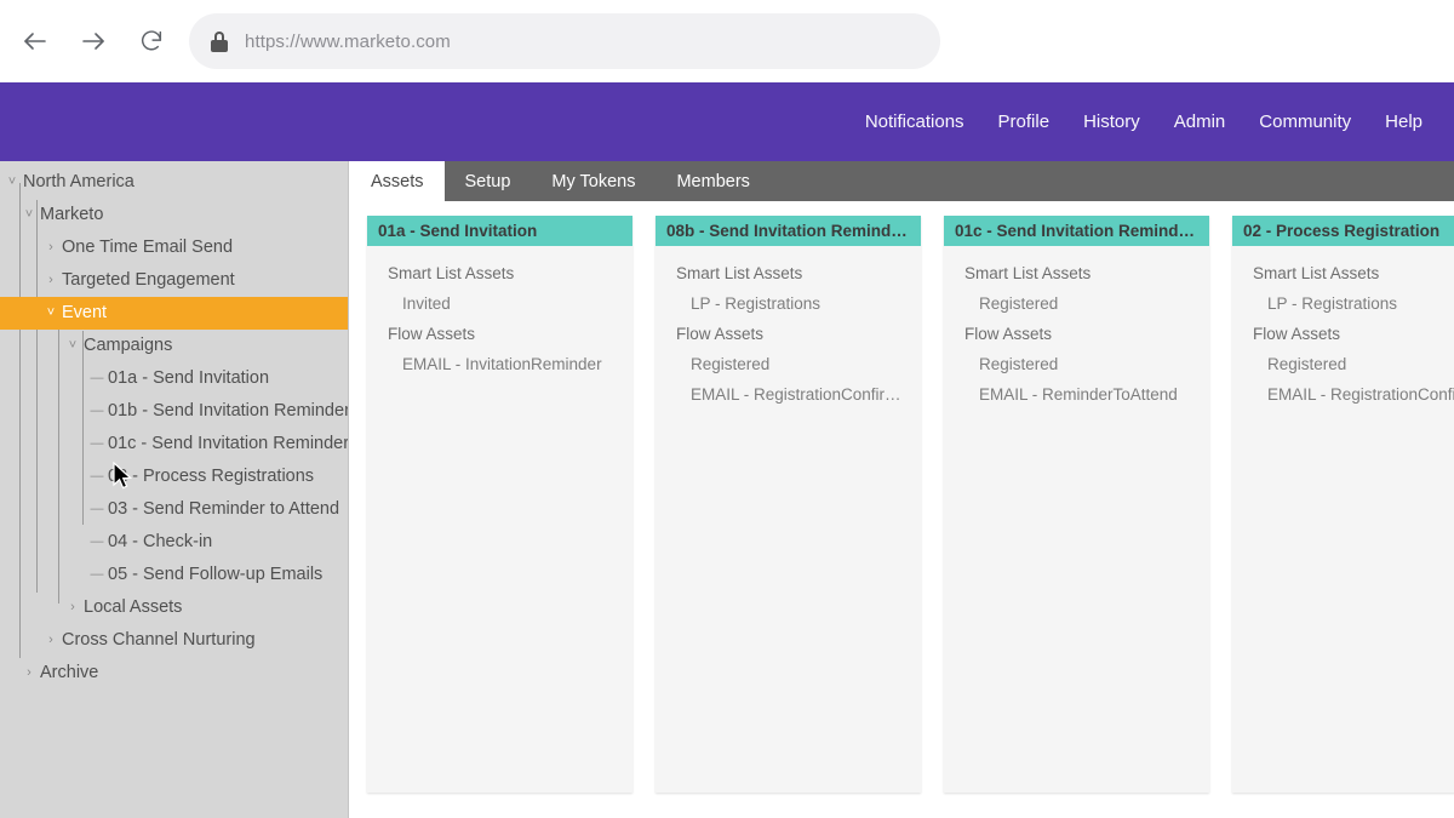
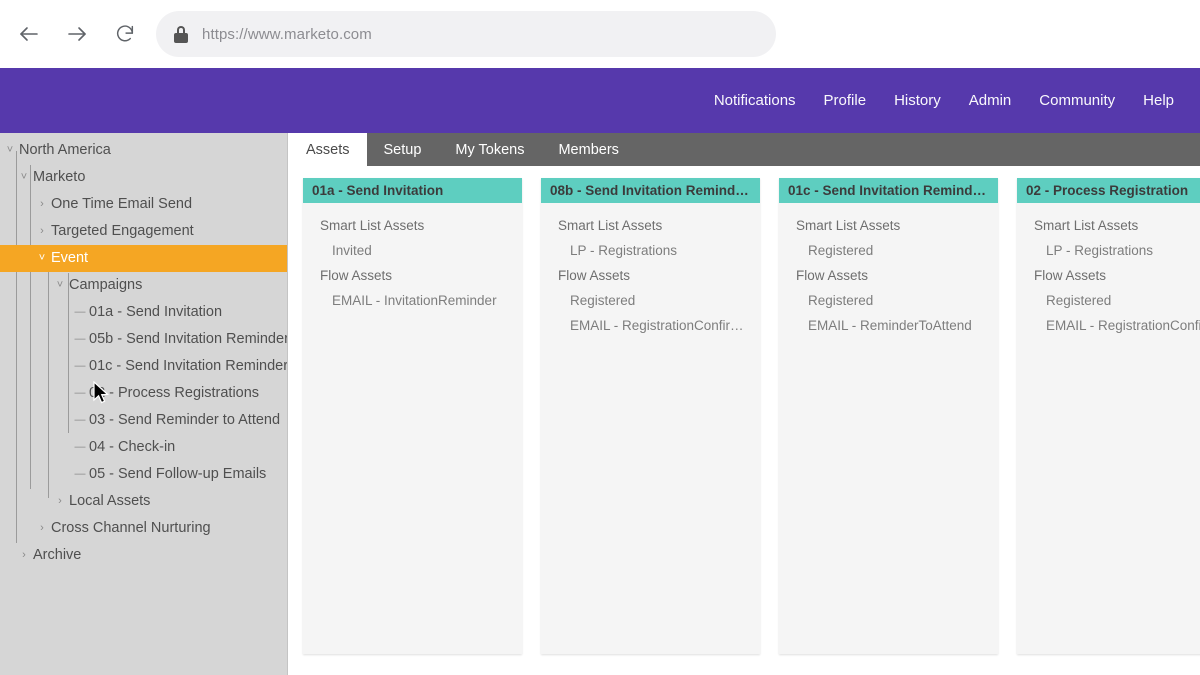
  https://www.marketo.com
  Notifications
  Profile
  History
  Admin
  Community
  Help
  ˅
  North America
  ˅
  Marketo
  ›
  One Time Email Send
  ›
  Targeted Engagement
  ˅
  Event
  ˅
  Campaigns
  —
  01a - Send Invitation
  —
- 01b - Send Invitation Reminder
+ 05b - Send Invitation Reminder
  —
  01c - Send Invitation Reminder
  —
  0 - Process Registrations
  —
  03 - Send Reminder to Attend
  —
  04 - Check-in
  —
  05 - Send Follow-up Emails
  ›
  Local Assets
  ›
  Cross Channel Nurturing
  ›
  Archive
  Assets
  Setup
  My Tokens
  Members
  01a - Send Invitation
  Smart List Assets
  Invited
  Flow Assets
  EMAIL - InvitationReminder
  08b - Send Invitation Remind…
  Smart List Assets
  LP - Registrations
  Flow Assets
  Registered
  EMAIL - RegistrationConfir…
  01c - Send Invitation Remind…
  Smart List Assets
  Registered
  Flow Assets
  Registered
  EMAIL - ReminderToAttend
  02 - Process Registration
  Smart List Assets
  LP - Registrations
  Flow Assets
  Registered
  EMAIL - RegistrationConf
